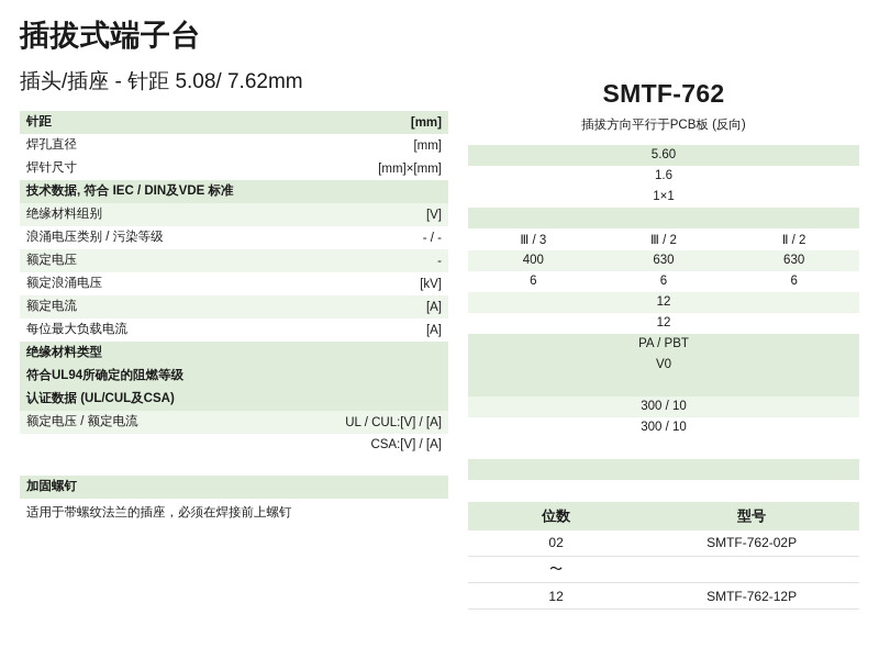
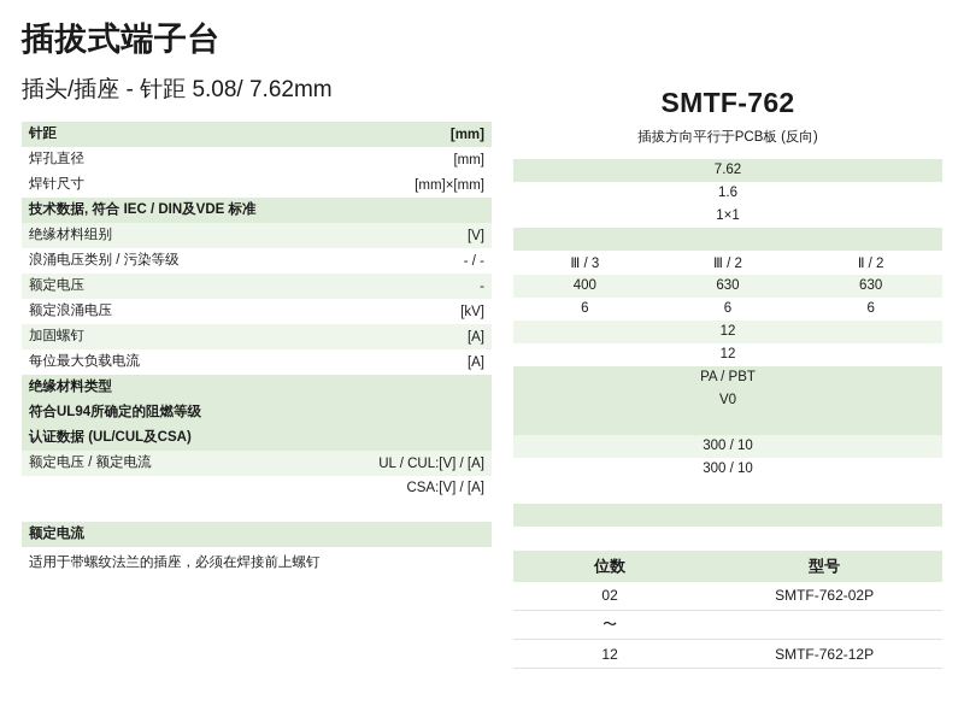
  插拔式端子台
  插头/插座 - 针距 5.08/ 7.62mm
  针距	[mm]
  焊孔直径	[mm]
  焊针尺寸	[mm]×[mm]
  技术数据, 符合 IEC / DIN及VDE 标准
  绝缘材料组别	[V]
  浪涌电压类别 / 污染等级	- / -
  额定电压	-
  额定浪涌电压	[kV]
- 额定电流	[A]
+ 加固螺钉	[A]
  每位最大负载电流	[A]
  绝缘材料类型
  符合UL94所确定的阻燃等级
  认证数据 (UL/CUL及CSA)
  额定电压 / 额定电流	UL / CUL:[V] / [A]
  	CSA:[V] / [A]
- 加固螺钉
+ 额定电流
  适用于带螺纹法兰的插座，必须在焊接前上螺钉
  SMTF-762
  插拔方向平行于PCB板 (反向)
- 5.60
+ 7.62
  1.6
  1×1
  Ⅲ / 3	Ⅲ / 2	Ⅱ / 2
  400	630	630
  6	6	6
  12
  12
  PA / PBT
  V0
  300 / 10
  300 / 10
  位数	型号
  02	SMTF-762-02P
  〜
  12	SMTF-762-12P
